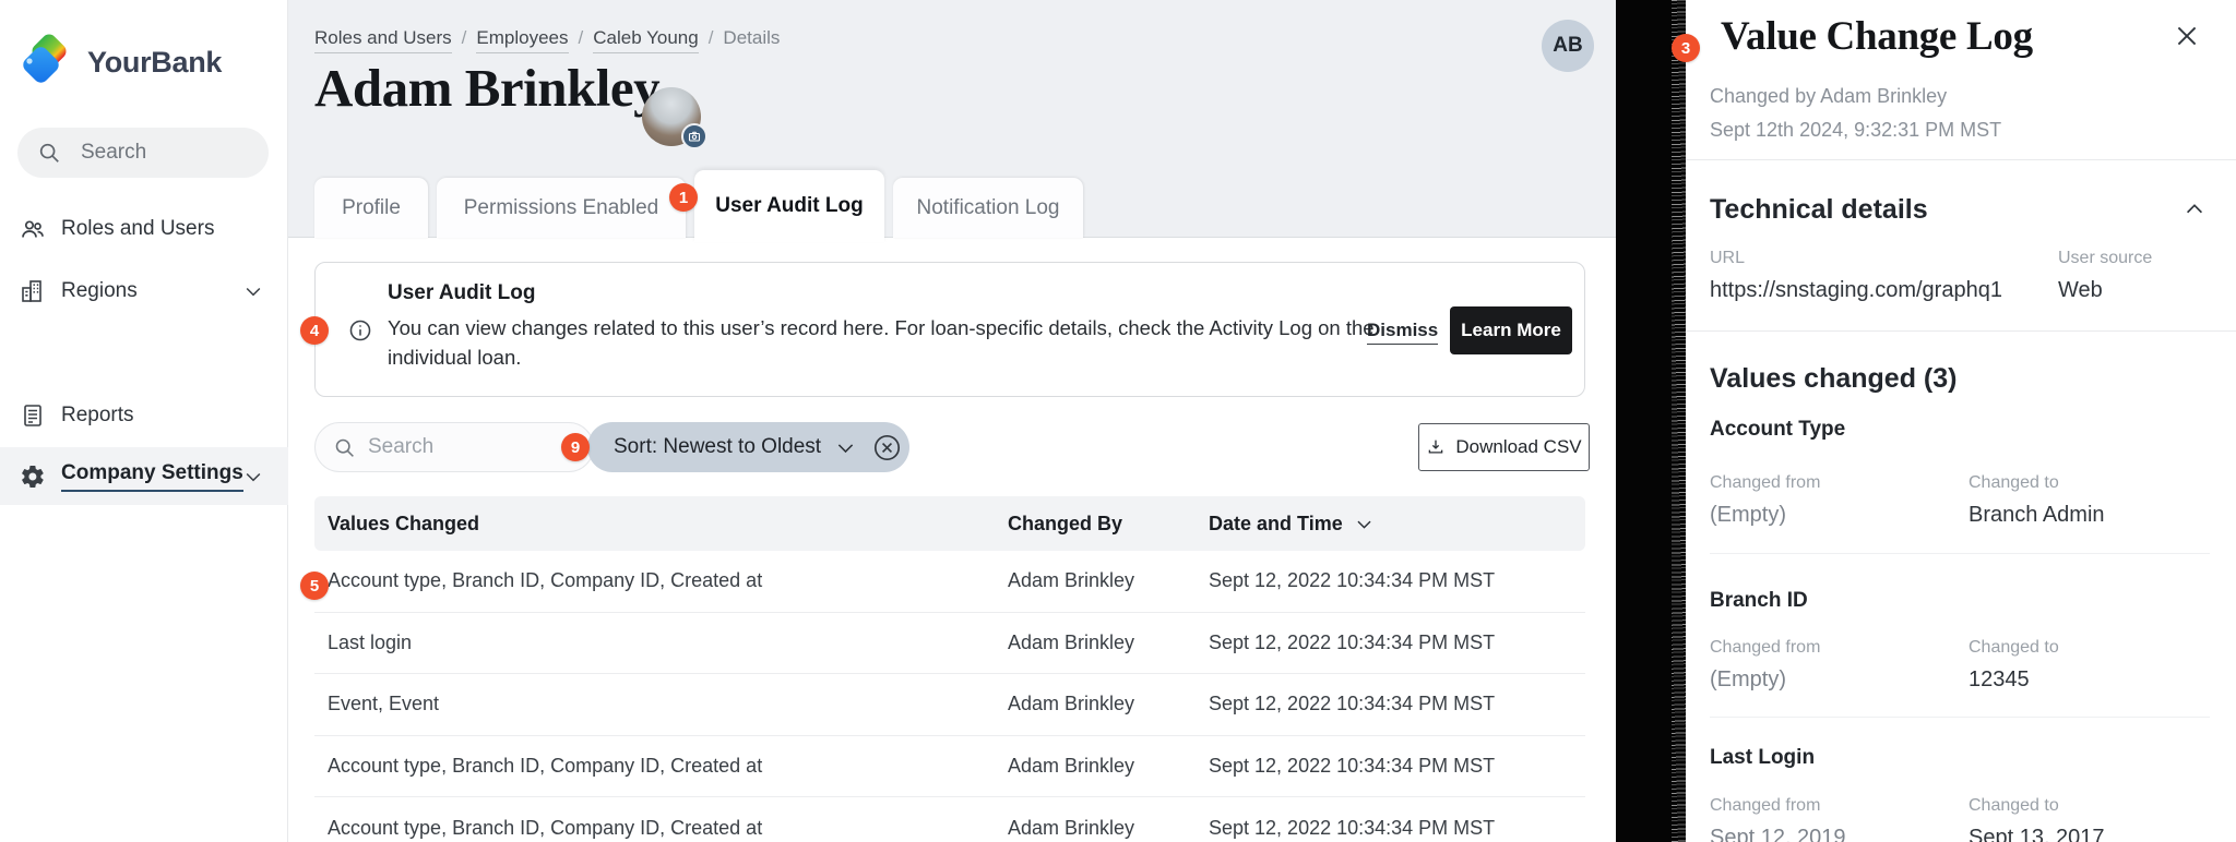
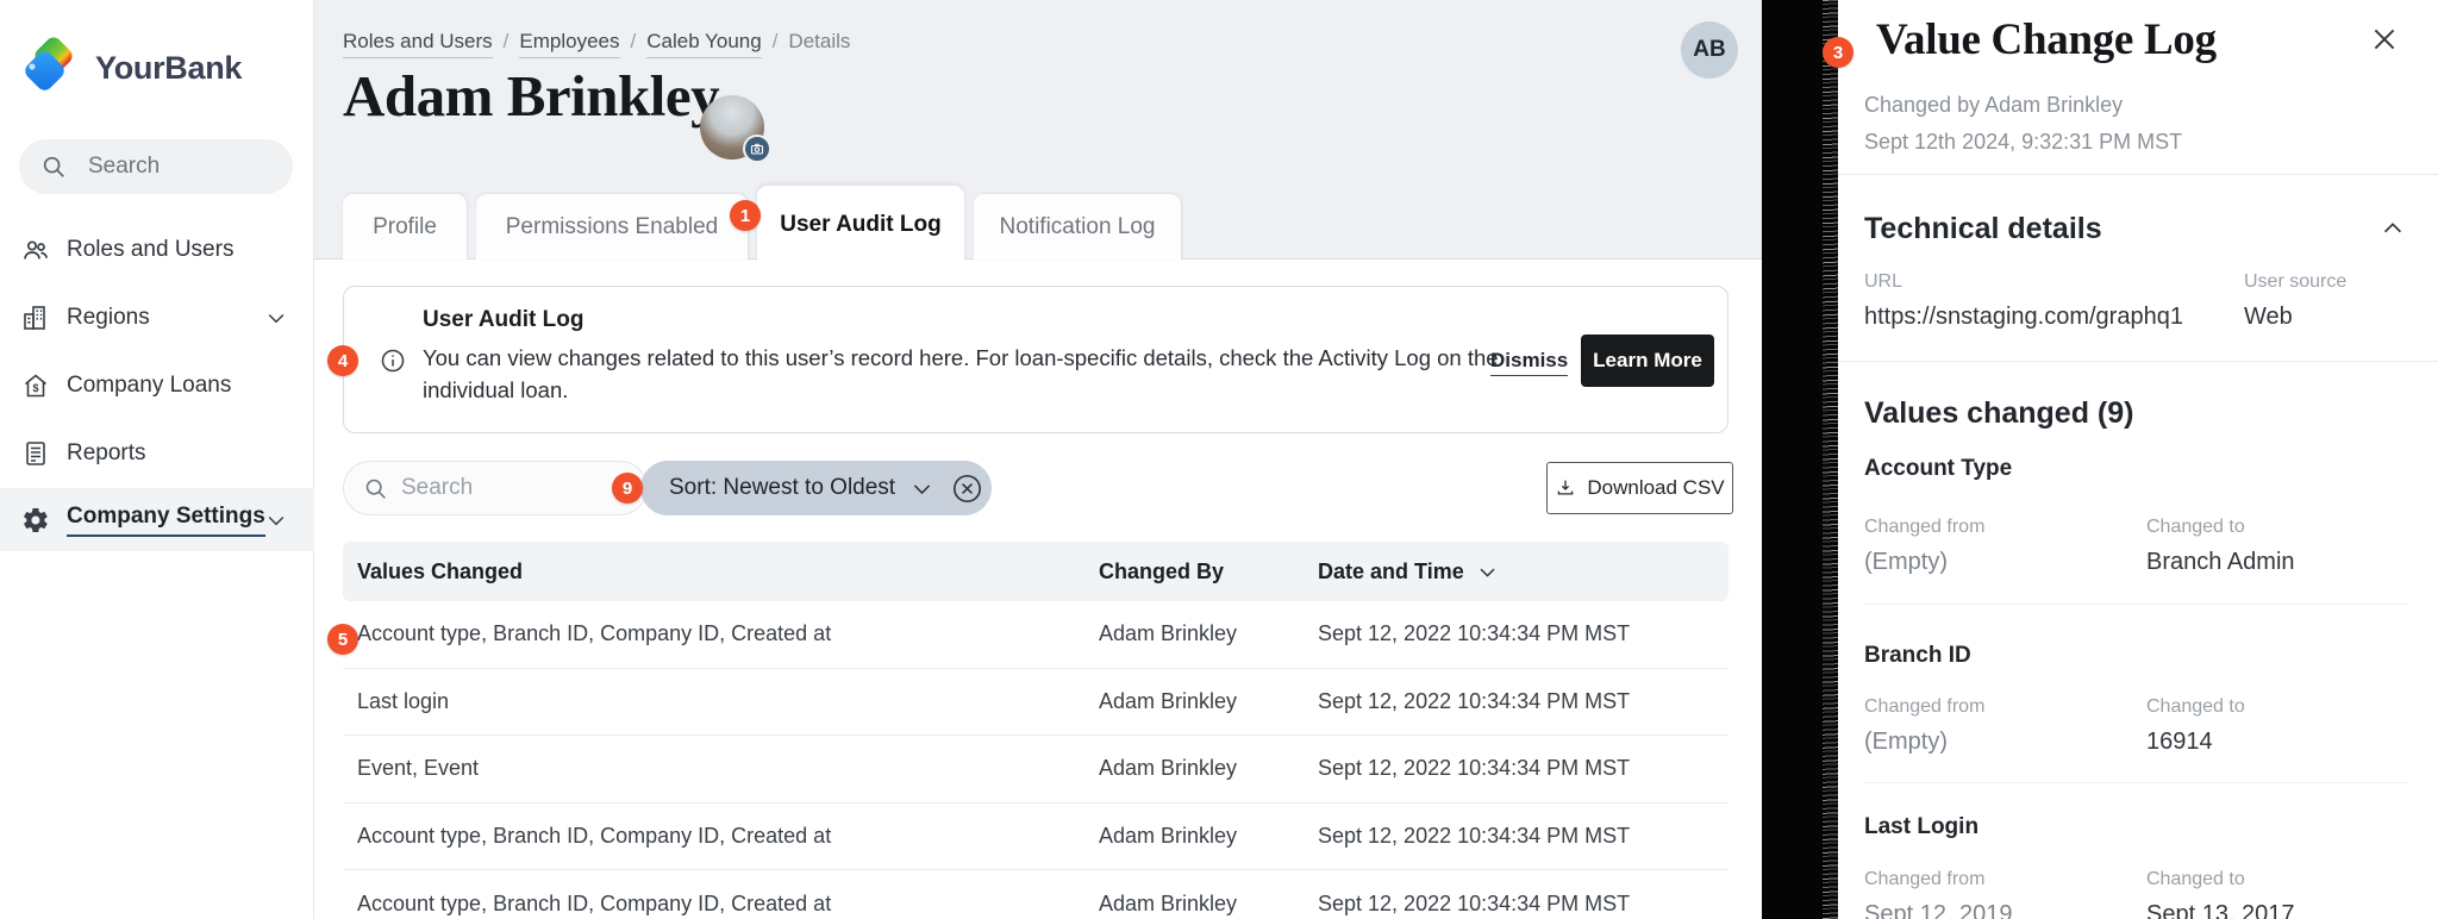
  YourBank
  Search
  Roles and Users
  Regions
+ $
+ Company Loans
  Reports
  Company Settings
  Roles and Users
  /
  Employees
  /
  Caleb Young
  /
  Details
  AB
  Adam Brinkley
  Profile
  Permissions Enabled
  User Audit Log
  Notification Log
  User Audit Log
  You can view changes related to this user’s record here. For loan-specific details, check the Activity Log on the individual loan.
  Dismiss
  Learn More
  Search
  Sort: Newest to Oldest
  Download CSV
  Values Changed
  Changed By
  Date and Time
  Account type, Branch ID, Company ID, Created at
  Adam Brinkley
  Sept 12, 2022 10:34:34 PM MST
  Last login
  Adam Brinkley
  Sept 12, 2022 10:34:34 PM MST
  Event, Event
  Adam Brinkley
  Sept 12, 2022 10:34:34 PM MST
  Account type, Branch ID, Company ID, Created at
  Adam Brinkley
  Sept 12, 2022 10:34:34 PM MST
  Account type, Branch ID, Company ID, Created at
  Adam Brinkley
  Sept 12, 2022 10:34:34 PM MST
  1
  9
  4
  5
  3
  Value Change Log
  Changed by Adam Brinkley
  Sept 12th 2024, 9:32:31 PM MST
  Technical details
  URL
  User source
  https://snstaging.com/graphq1
  Web
- Values changed (3)
+ Values changed (9)
  Account Type
  Changed from
  Changed to
  (Empty)
  Branch Admin
  Branch ID
  Changed from
  Changed to
  (Empty)
- 12345
+ 16914
  Last Login
  Changed from
  Changed to
  Sept 12, 2019
  Sept 13, 2017
